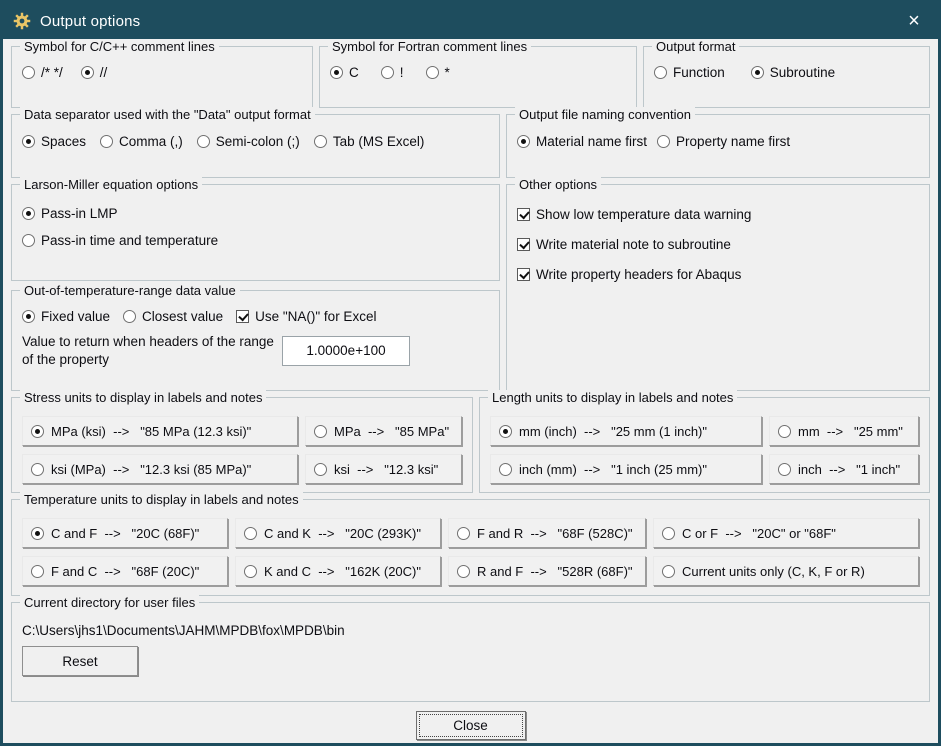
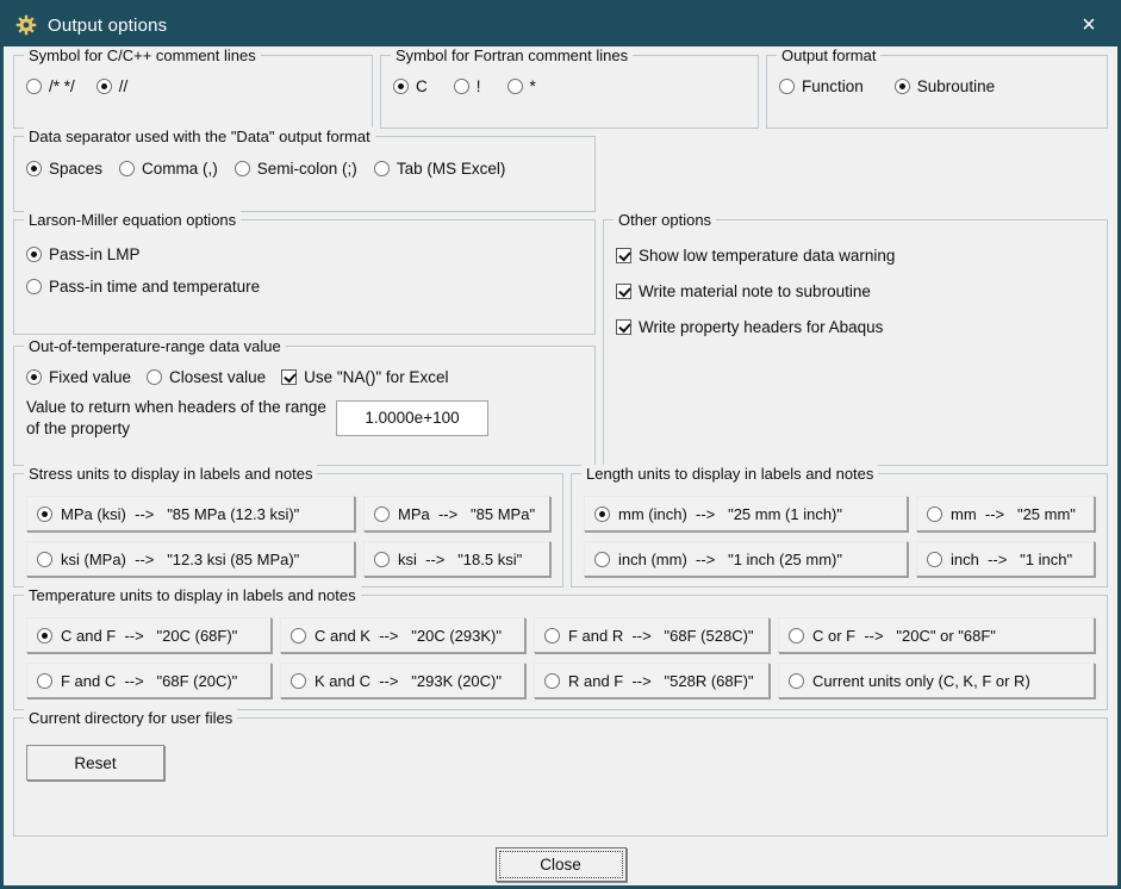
  Output options
  ×
  Symbol for C/C++ comment lines
  /* */
  //
  Symbol for Fortran comment lines
  C
  !
  *
  Output format
  Function
  Subroutine
  Data separator used with the "Data" output format
  Spaces
  Comma (,)
  Semi-colon (;)
  Tab (MS Excel)
- Output file naming convention
- Material name first
- Property name first
  Larson-Miller equation options
  Pass-in LMP
  Pass-in time and temperature
  Out-of-temperature-range data value
  Fixed value
  Closest value
  Use "NA()" for Excel
  Value to return when headers of the range of the property
  1.0000e+100
  Other options
  Show low temperature data warning
  Write material note to subroutine
  Write property headers for Abaqus
  Stress units to display in labels and notes
  MPa (ksi) --> "85 MPa (12.3 ksi)"
  MPa --> "85 MPa"
  ksi (MPa) --> "12.3 ksi (85 MPa)"
- ksi --> "12.3 ksi"
+ ksi --> "18.5 ksi"
  Length units to display in labels and notes
  mm (inch) --> "25 mm (1 inch)"
  mm --> "25 mm"
  inch (mm) --> "1 inch (25 mm)"
  inch --> "1 inch"
  Temperature units to display in labels and notes
  C and F --> "20C (68F)"
  C and K --> "20C (293K)"
  F and R --> "68F (528C)"
  C or F --> "20C" or "68F"
  F and C --> "68F (20C)"
- K and C --> "162K (20C)"
+ K and C --> "293K (20C)"
  R and F --> "528R (68F)"
  Current units only (C, K, F or R)
  Current directory for user files
- C:\Users\jhs1\Documents\JAHM\MPDB\fox\MPDB\bin
  Reset
  Close
